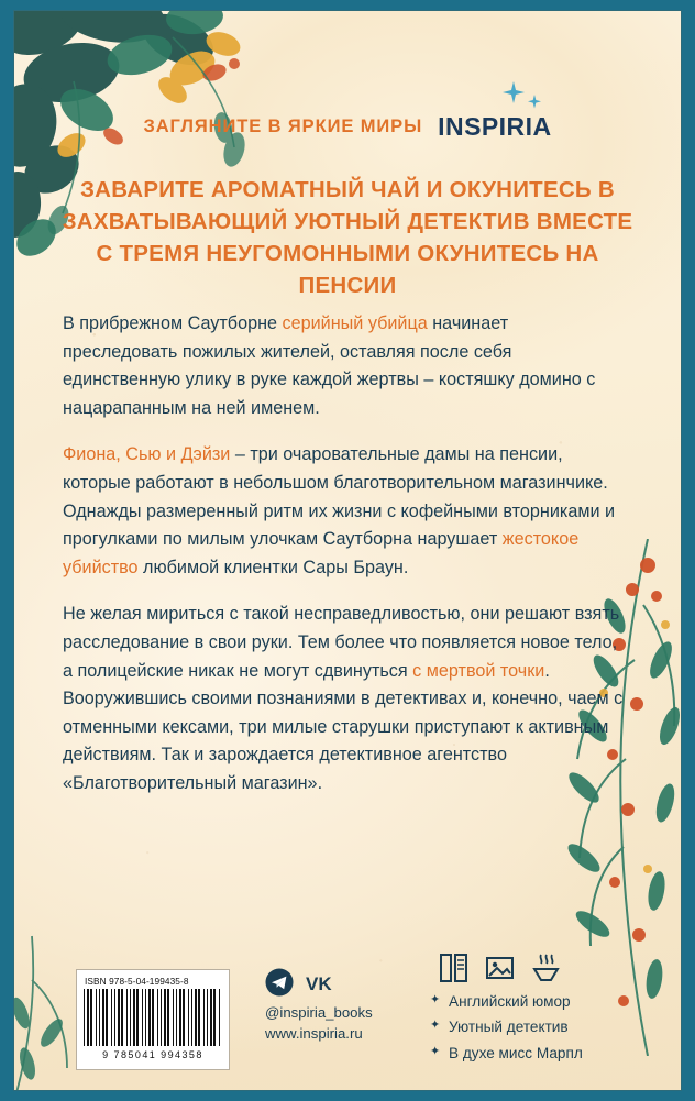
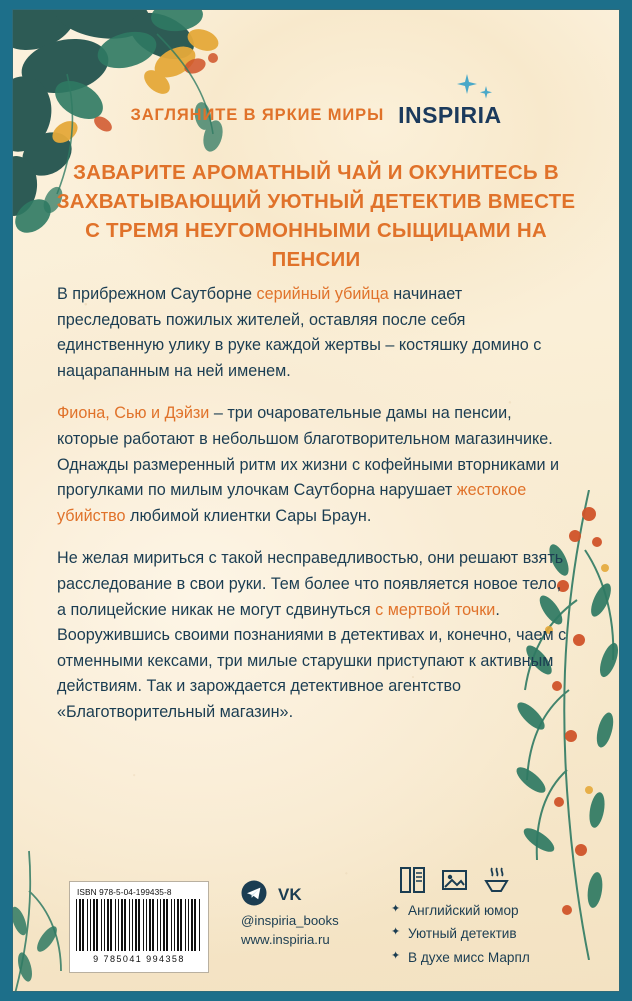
  ЗАГЛЯНИТЕ В ЯРКИЕ МИРЫ
  INSPIRIA
- ЗАВАРИТЕ АРОМАТНЫЙ ЧАЙ И ОКУНИТЕСЬ В ЗАХВАТЫВАЮЩИЙ УЮТНЫЙ ДЕТЕКТИВ ВМЕСТЕ С ТРЕМЯ НЕУГОМОННЫМИ ОКУНИТЕСЬ НА ПЕНСИИ
+ ЗАВАРИТЕ АРОМАТНЫЙ ЧАЙ И ОКУНИТЕСЬ В ЗАХВАТЫВАЮЩИЙ УЮТНЫЙ ДЕТЕКТИВ ВМЕСТЕ С ТРЕМЯ НЕУГОМОННЫМИ СЫЩИЦАМИ НА ПЕНСИИ
  В прибрежном Саутборне серийный убийца начинает преследовать пожилых жителей, оставляя после себя единственную улику в руке каждой жертвы – костяшку домино с нацарапанным на ней именем.
  Фиона, Сью и Дэйзи – три очаровательные дамы на пенсии, которые работают в небольшом благотворительном магазинчике. Однажды размеренный ритм их жизни с кофейными вторниками и прогулками по милым улочкам Саутборна нарушает жестокое убийство любимой клиентки Сары Браун.
  Не желая мириться с такой несправедливостью, они решают взять расследование в свои руки. Тем более что появляется новое тело, а полицейские никак не могут сдвинуться с мертвой точки. Вооружившись своими познаниями в детективах и, конечно, чаем с отменными кексами, три милые старушки приступают к активным действиям. Так и зарождается детективное агентство «Благотворительный магазин».
  ISBN 978-5-04-199435-8
  9 785041 994358
  VK
  @inspiria_books
  www.inspiria.ru
  ✦
  Английский юмор
  ✦
  Уютный детектив
  ✦
  В духе мисс Марпл
